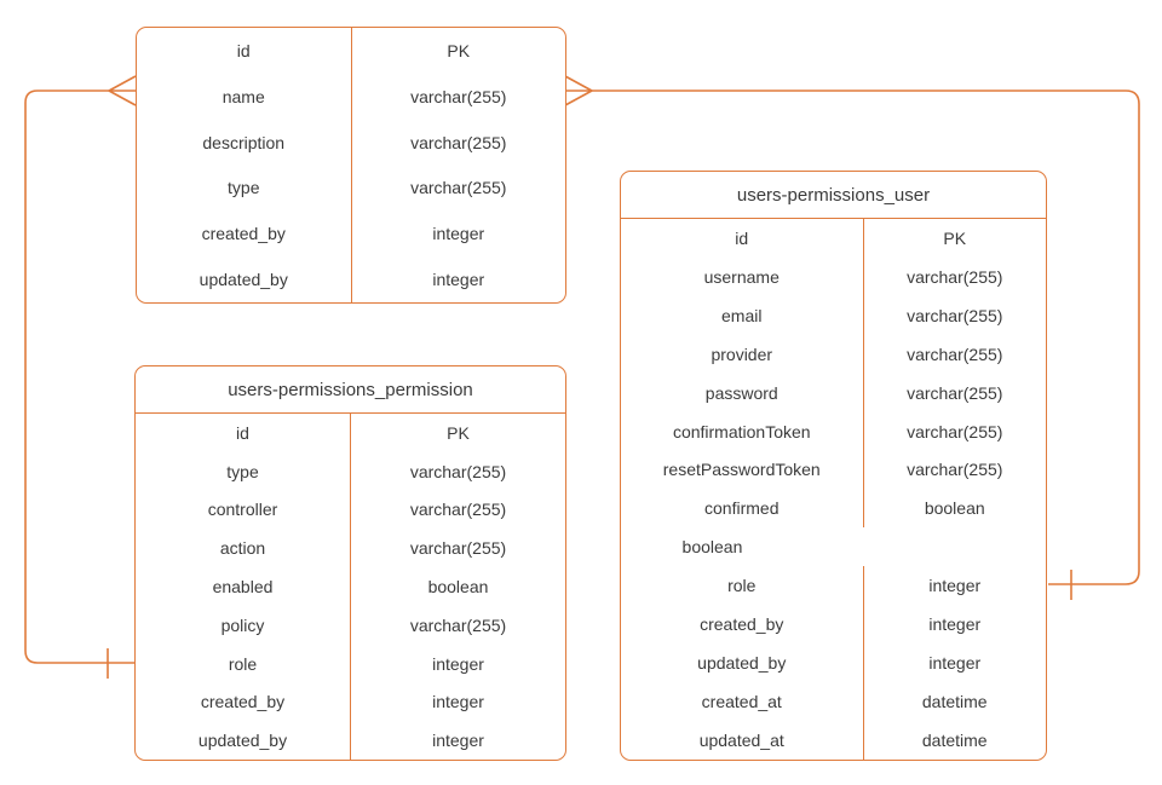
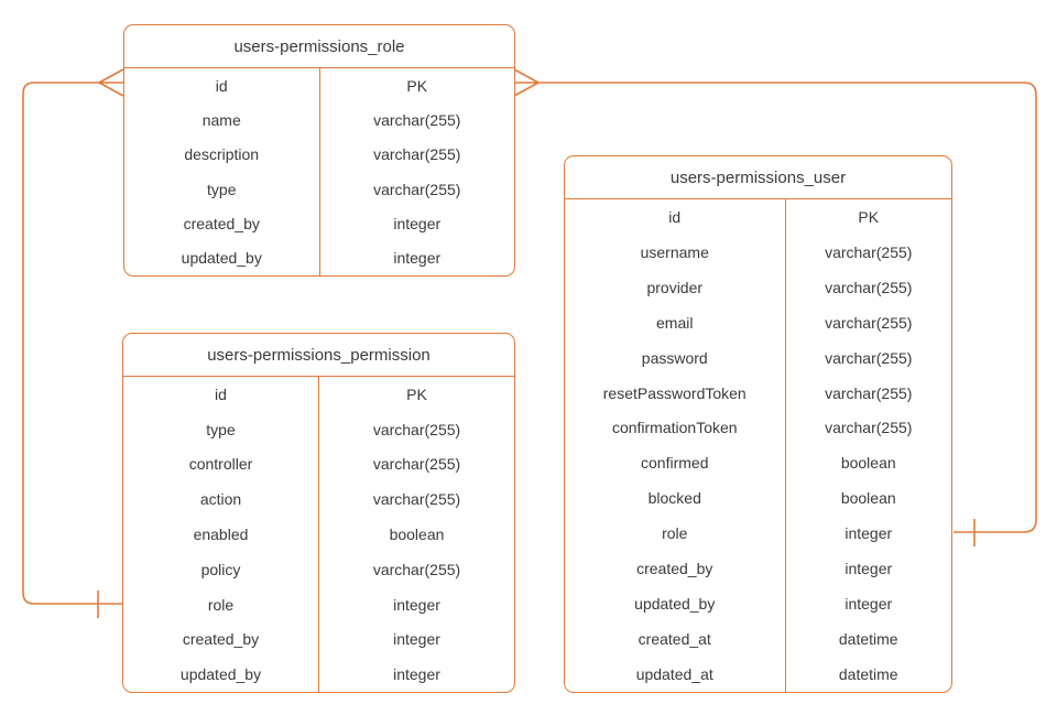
+ users-permissions_role
  id
  PK
  name
  varchar(255)
  description
  varchar(255)
  type
  varchar(255)
  created_by
  integer
  updated_by
  integer
  users-permissions_permission
  id
  PK
  type
  varchar(255)
  controller
  varchar(255)
  action
  varchar(255)
  enabled
  boolean
  policy
  varchar(255)
  role
  integer
  created_by
  integer
  updated_by
  integer
  users-permissions_user
  id
  PK
  username
  varchar(255)
- email
+ provider
  varchar(255)
- provider
+ email
  varchar(255)
  password
  varchar(255)
- confirmationToken
+ resetPasswordToken
  varchar(255)
- resetPasswordToken
+ confirmationToken
  varchar(255)
  confirmed
  boolean
+ blocked
  boolean
  role
  integer
  created_by
  integer
  updated_by
  integer
  created_at
  datetime
  updated_at
  datetime
